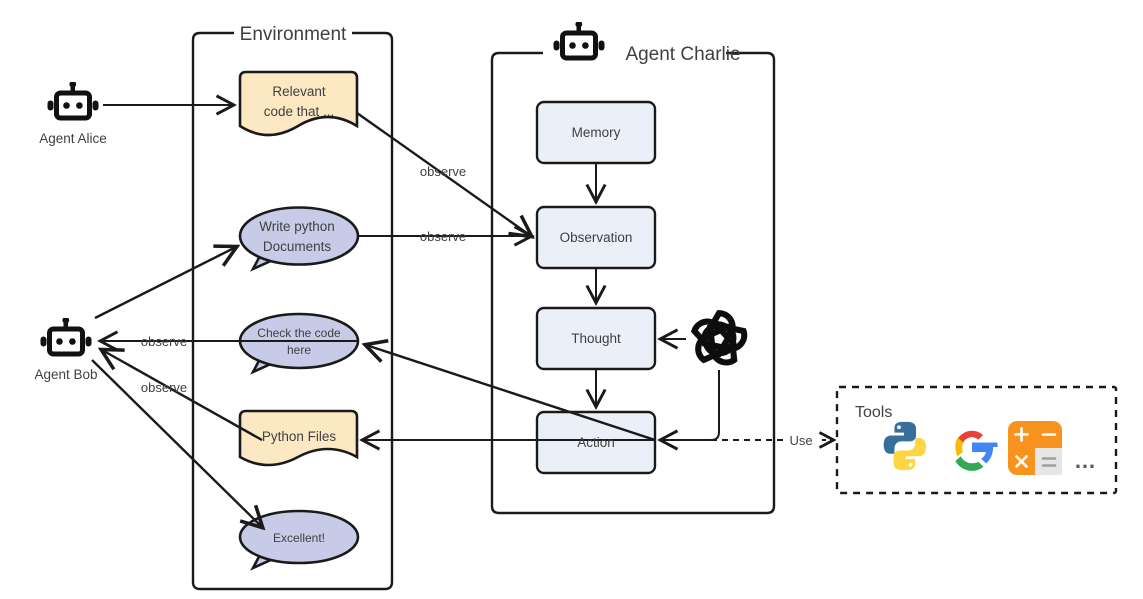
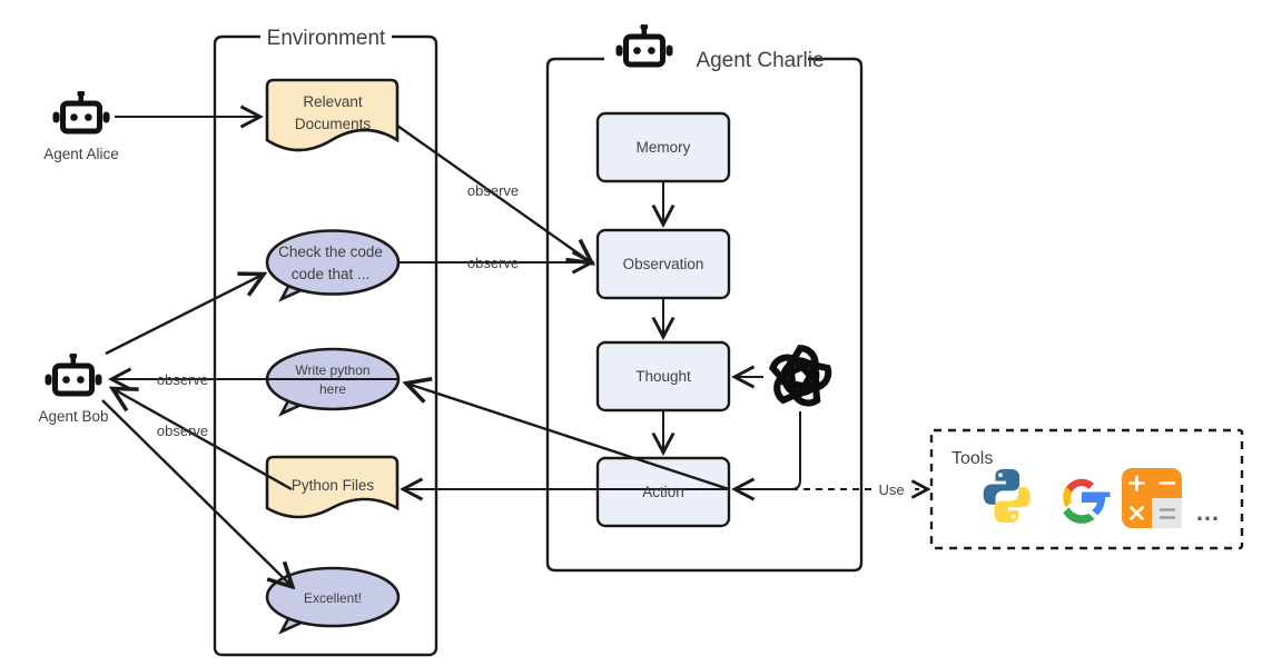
  Environment
  Agent Charlie
  Agent Alice
  Agent Bob
  Relevant
- code that ...
+ Documents
- Write python
+ Check the code
- Documents
+ code that ...
- Check the code
+ Write python
  here
  Python Files
  Excellent!
  Memory
  Observation
  Thought
  Action
  observe
  observe
  observe
  observe
  Use
  Tools
  …
